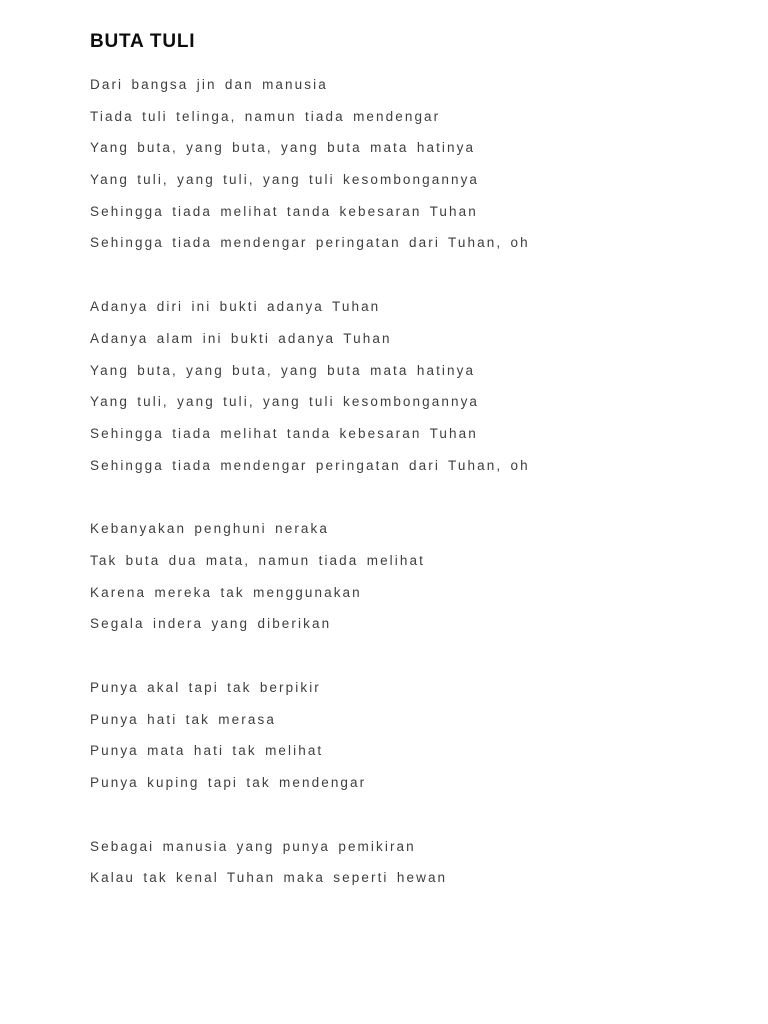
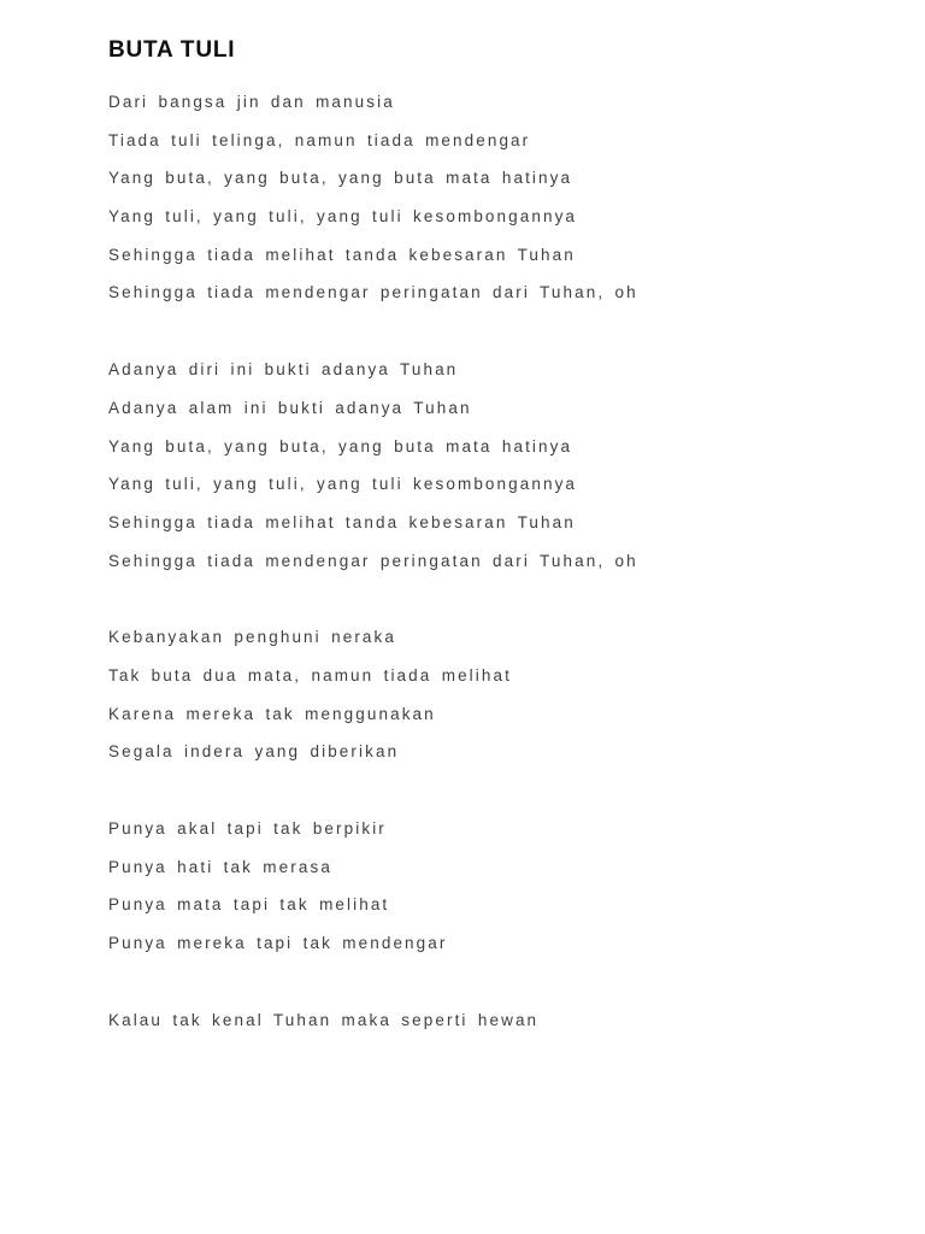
  BUTA TULI
  Dari bangsa jin dan manusia
  Tiada tuli telinga, namun tiada mendengar
  Yang buta, yang buta, yang buta mata hatinya
  Yang tuli, yang tuli, yang tuli kesombongannya
  Sehingga tiada melihat tanda kebesaran Tuhan
  Sehingga tiada mendengar peringatan dari Tuhan, oh
  Adanya diri ini bukti adanya Tuhan
  Adanya alam ini bukti adanya Tuhan
  Yang buta, yang buta, yang buta mata hatinya
  Yang tuli, yang tuli, yang tuli kesombongannya
  Sehingga tiada melihat tanda kebesaran Tuhan
  Sehingga tiada mendengar peringatan dari Tuhan, oh
  Kebanyakan penghuni neraka
  Tak buta dua mata, namun tiada melihat
  Karena mereka tak menggunakan
  Segala indera yang diberikan
  Punya akal tapi tak berpikir
  Punya hati tak merasa
- Punya mata hati tak melihat
+ Punya mata tapi tak melihat
- Punya kuping tapi tak mendengar
+ Punya mereka tapi tak mendengar
- Sebagai manusia yang punya pemikiran
  Kalau tak kenal Tuhan maka seperti hewan
